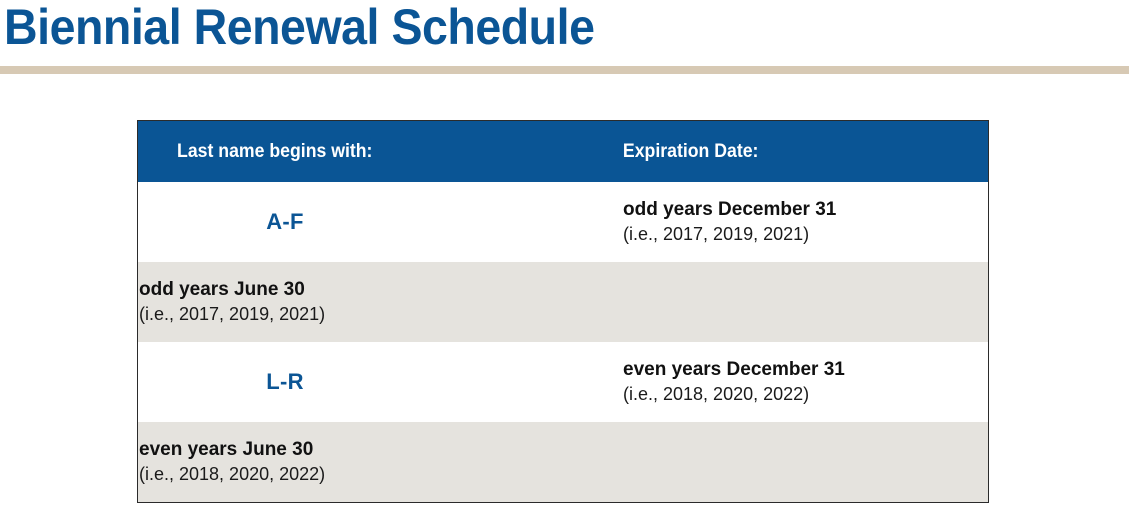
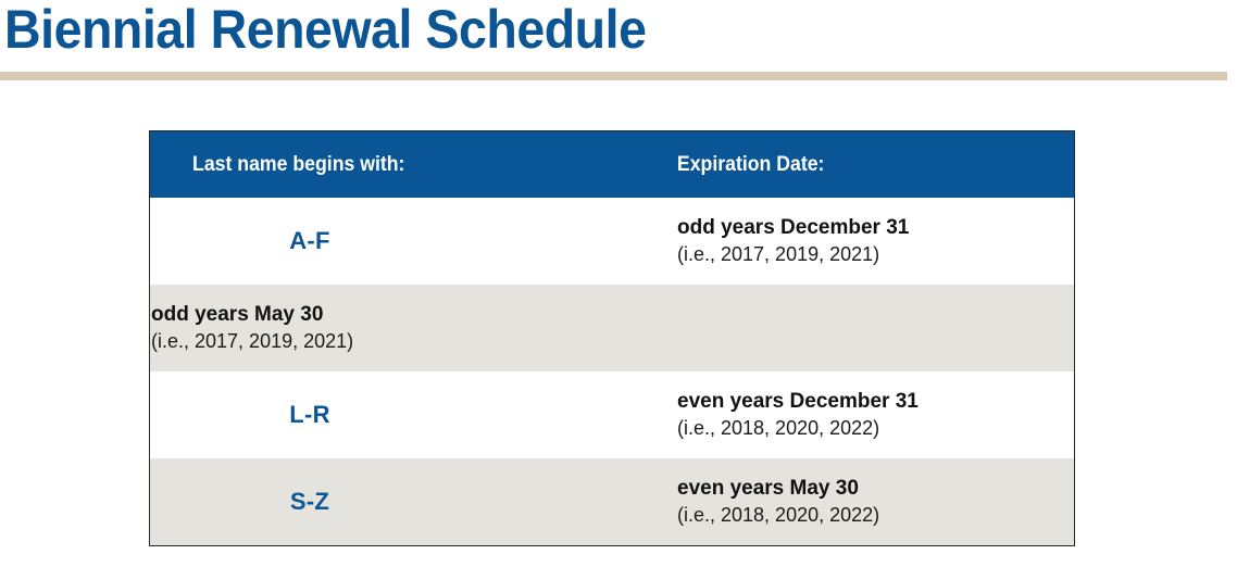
  Biennial Renewal Schedule
  Last name begins with:
  Expiration Date:
  A-F
  odd years December 31
  (i.e., 2017, 2019, 2021)
- odd years June 30
+ odd years May 30
  (i.e., 2017, 2019, 2021)
  L-R
  even years December 31
  (i.e., 2018, 2020, 2022)
+ S-Z
- even years June 30
+ even years May 30
  (i.e., 2018, 2020, 2022)
